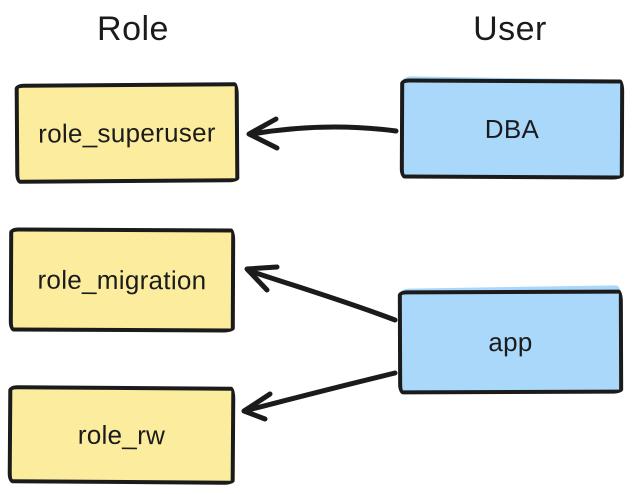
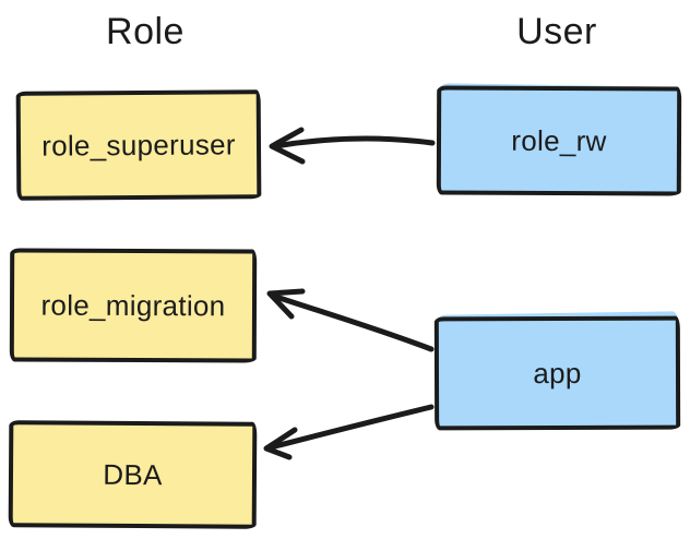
  Role
  User
  role_superuser
- DBA
+ role_rw
  role_migration
  app
- role_rw
+ DBA
